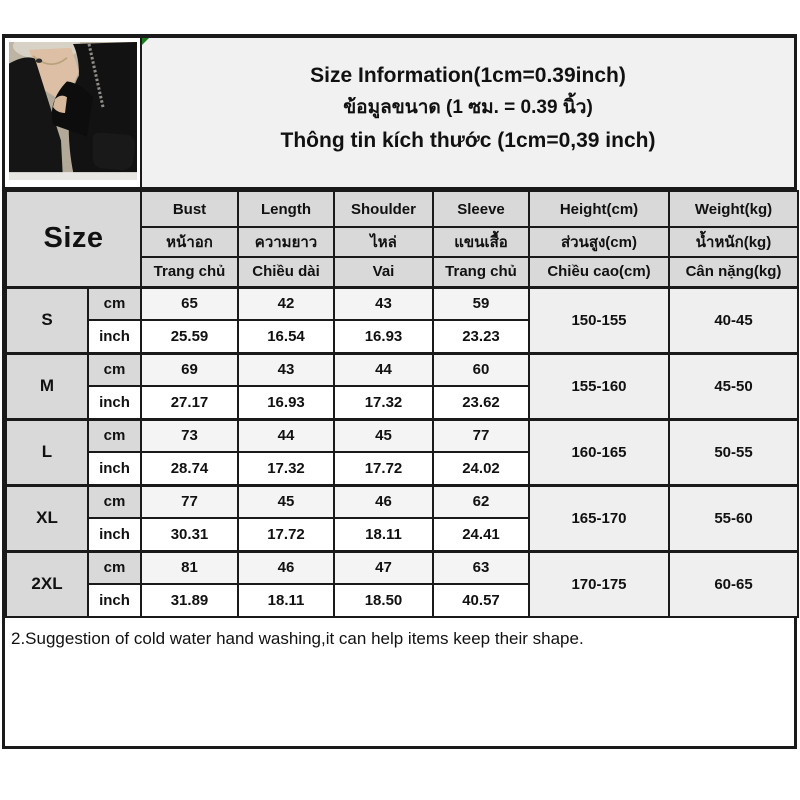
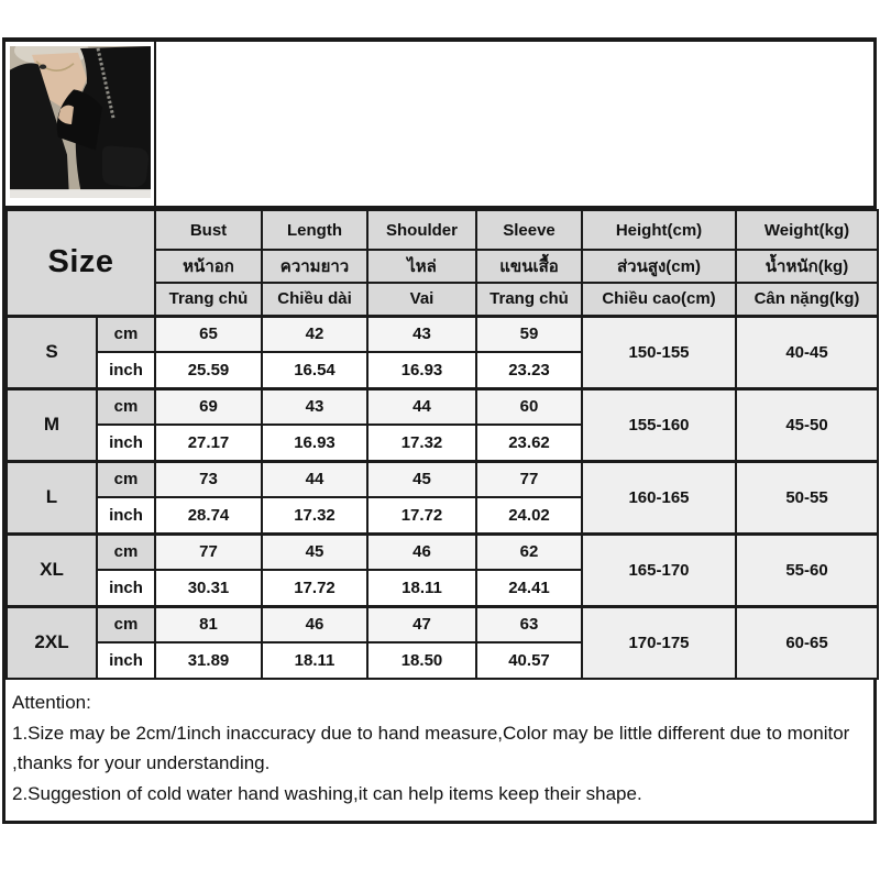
- Size Information(1cm=0.39inch)
- ข้อมูลขนาด (1 ซม. = 0.39 นิ้ว)
- Thông tin kích thước (1cm=0,39 inch)
  Size	Bust	Length	Shoulder	Sleeve	Height(cm)	Weight(kg)
  หน้าอก	ความยาว	ไหล่	แขนเสื้อ	ส่วนสูง(cm)	น้ำหนัก(kg)
  Trang chủ	Chiều dài	Vai	Trang chủ	Chiều cao(cm)	Cân nặng(kg)
  S	cm	65	42	43	59	150-155	40-45
  inch	25.59	16.54	16.93	23.23
  M	cm	69	43	44	60	155-160	45-50
  inch	27.17	16.93	17.32	23.62
  L	cm	73	44	45	77	160-165	50-55
  inch	28.74	17.32	17.72	24.02
  XL	cm	77	45	46	62	165-170	55-60
  inch	30.31	17.72	18.11	24.41
  2XL	cm	81	46	47	63	170-175	60-65
  inch	31.89	18.11	18.50	40.57
+ Attention:
+ 1.Size may be 2cm/1inch inaccuracy due to hand measure,Color may be little different due to monitor ,thanks for your understanding.
  2.Suggestion of cold water hand washing,it can help items keep their shape.
